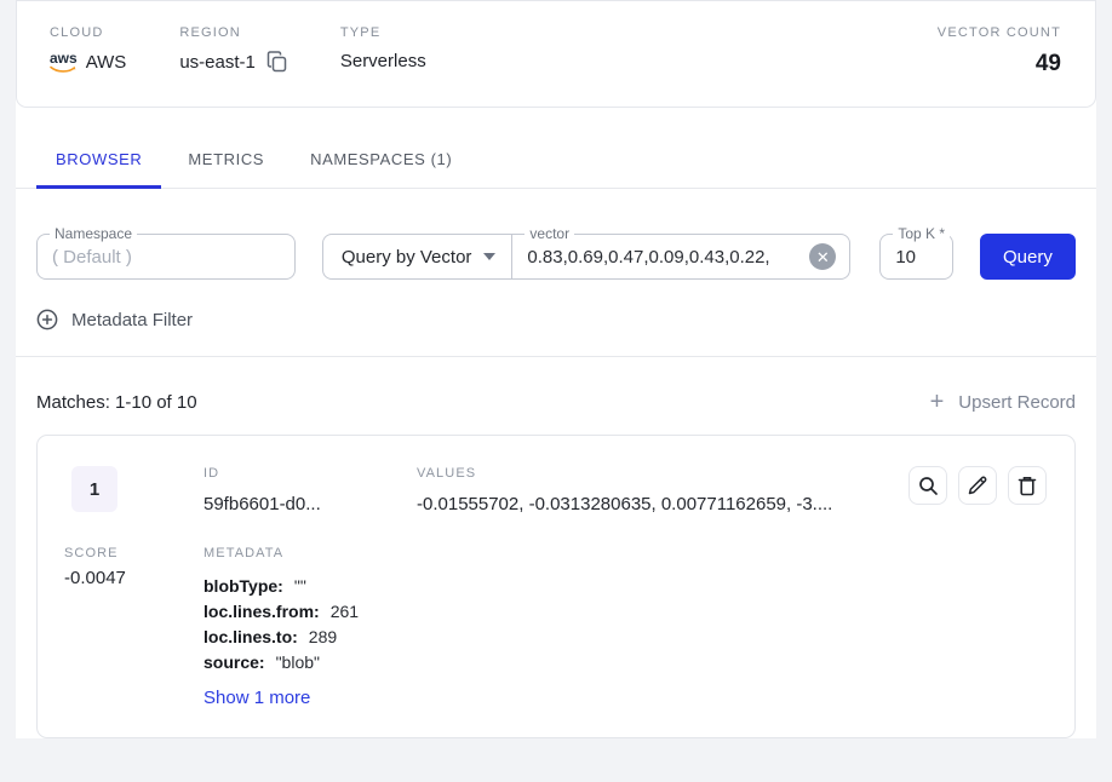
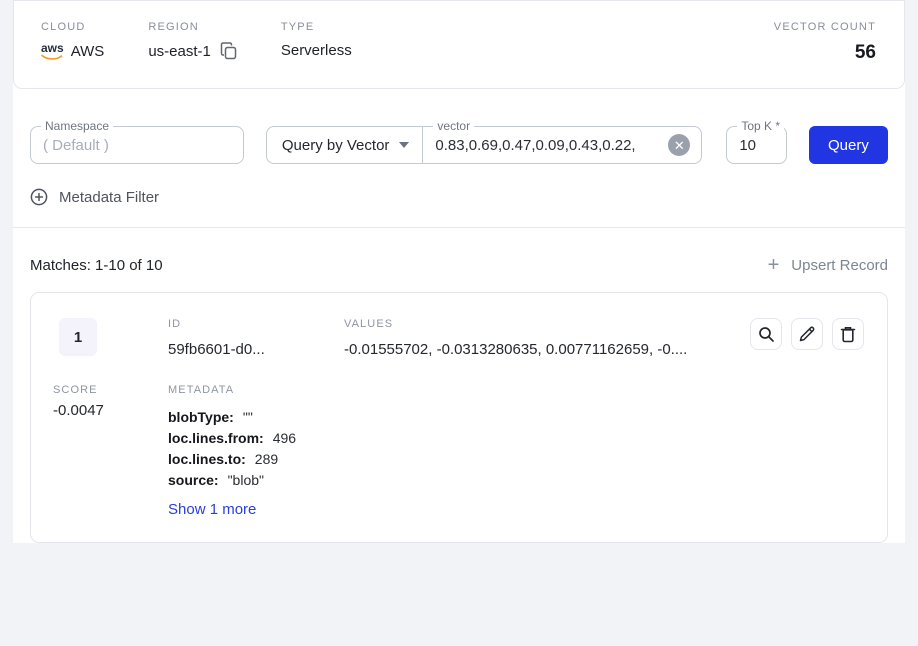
  CLOUD
  aws
  AWS
  REGION
  us-east-1
  TYPE
  Serverless
  VECTOR COUNT
- 49
+ 56
- BROWSER
- METRICS
- NAMESPACES (1)
  Namespace
  ( Default )
  Query by Vector
  vector
  0.83,0.69,0.47,0.09,0.43,0.22,
  ✕
  Top K *
  10
  Query
  Metadata Filter
  Matches: 1-10 of 10
  +
  Upsert Record
  1
  ID
  59fb6601-d0...
  VALUES
- -0.01555702, -0.0313280635, 0.00771162659, -3....
+ -0.01555702, -0.0313280635, 0.00771162659, -0....
  SCORE
  -0.0047
  METADATA
  blobType: ""
- loc.lines.from: 261
+ loc.lines.from: 496
  loc.lines.to: 289
  source: "blob"
  Show 1 more
